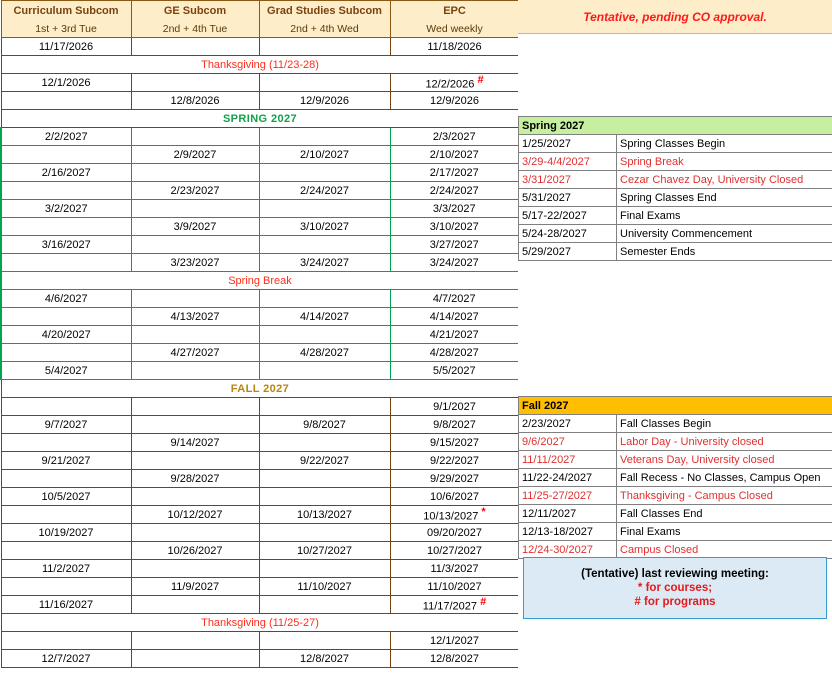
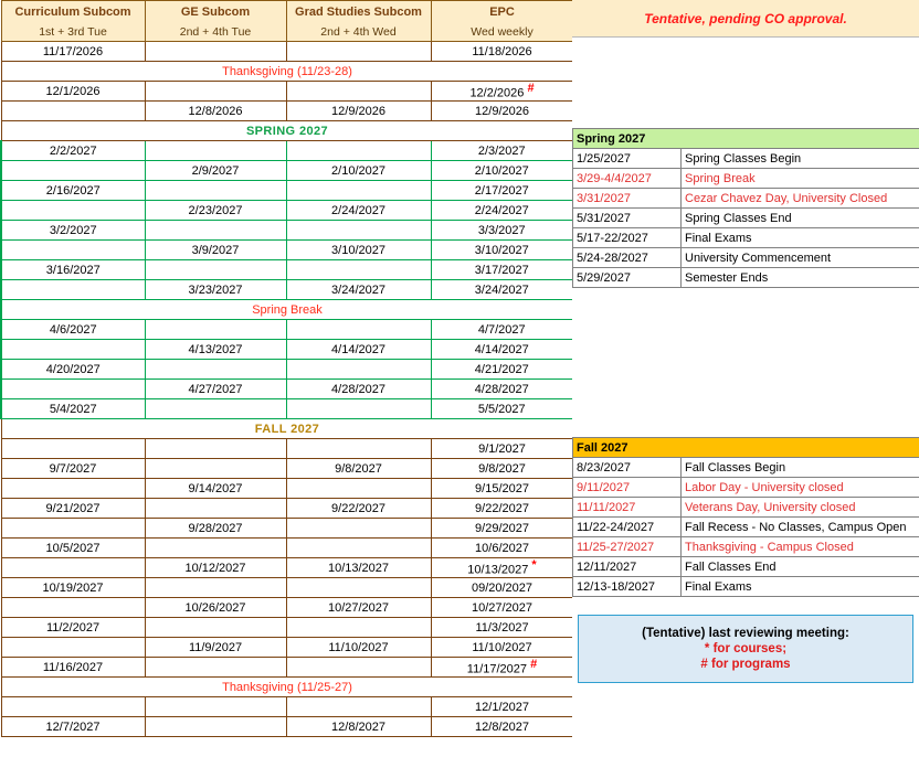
  Curriculum Subcom	GE Subcom	Grad Studies Subcom	EPC
  1st + 3rd Tue	2nd + 4th Tue	2nd + 4th Wed	Wed weekly
  11/17/2026			11/18/2026
  Thanksgiving (11/23-28)
  12/1/2026			12/2/2026 #
  	12/8/2026	12/9/2026	12/9/2026
  SPRING 2027
  2/2/2027			2/3/2027
  	2/9/2027	2/10/2027	2/10/2027
  2/16/2027			2/17/2027
  	2/23/2027	2/24/2027	2/24/2027
  3/2/2027			3/3/2027
  	3/9/2027	3/10/2027	3/10/2027
- 3/16/2027			3/27/2027
+ 3/16/2027			3/17/2027
  	3/23/2027	3/24/2027	3/24/2027
  Spring Break
  4/6/2027			4/7/2027
  	4/13/2027	4/14/2027	4/14/2027
  4/20/2027			4/21/2027
  	4/27/2027	4/28/2027	4/28/2027
  5/4/2027			5/5/2027
  FALL 2027
  			9/1/2027
  9/7/2027		9/8/2027	9/8/2027
  	9/14/2027		9/15/2027
  9/21/2027		9/22/2027	9/22/2027
  	9/28/2027		9/29/2027
  10/5/2027			10/6/2027
  	10/12/2027	10/13/2027	10/13/2027 *
  10/19/2027			09/20/2027
  	10/26/2027	10/27/2027	10/27/2027
  11/2/2027			11/3/2027
  	11/9/2027	11/10/2027	11/10/2027
  11/16/2027			11/17/2027 #
  Thanksgiving (11/25-27)
  			12/1/2027
  12/7/2027		12/8/2027	12/8/2027
  Tentative, pending CO approval.
  Spring 2027
  1/25/2027	Spring Classes Begin
  3/29-4/4/2027	Spring Break
  3/31/2027	Cezar Chavez Day, University Closed
  5/31/2027	Spring Classes End
  5/17-22/2027	Final Exams
  5/24-28/2027	University Commencement
  5/29/2027	Semester Ends
  Fall 2027
- 2/23/2027	Fall Classes Begin
+ 8/23/2027	Fall Classes Begin
- 9/6/2027	Labor Day - University closed
+ 9/11/2027	Labor Day - University closed
  11/11/2027	Veterans Day, University closed
  11/22-24/2027	Fall Recess - No Classes, Campus Open
  11/25-27/2027	Thanksgiving - Campus Closed
  12/11/2027	Fall Classes End
  12/13-18/2027	Final Exams
- 12/24-30/2027	Campus Closed
  (Tentative) last reviewing meeting:
  * for courses;
  # for programs
